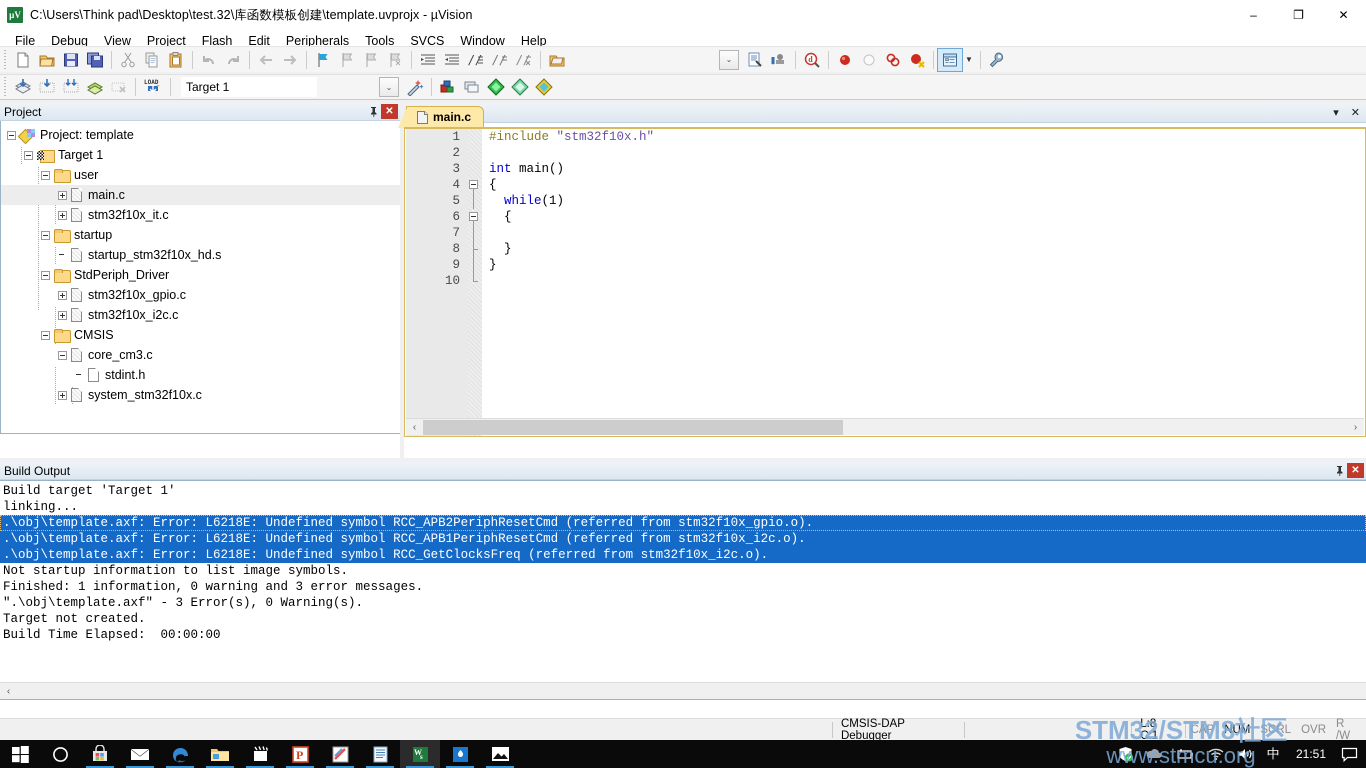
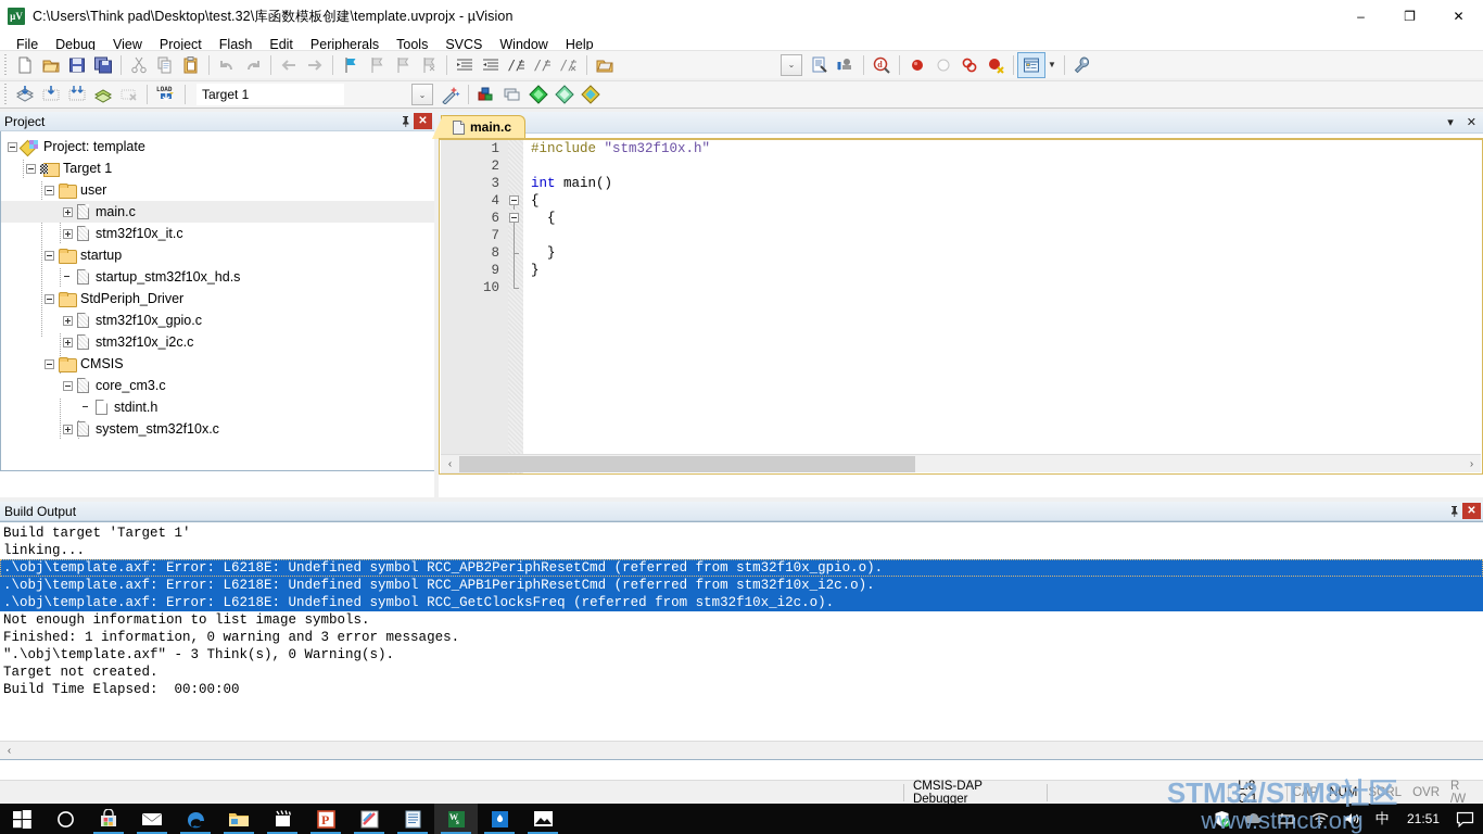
  µV
  C:\Users\Think pad\Desktop\test.32\库函数模板创建\template.uvprojx - µVision
  –
  ❐
  ✕
  File
  Debug
  View
  Project
  Flash
  Edit
  Peripherals
  Tools
  SVCS
  Window
  Help
  //
  ⌄
  d
  ▼
  Target 1
  ⌄
  Project
  ✕
  Project: template
  Target 1
  user
  main.c
  stm32f10x_it.c
  startup
  startup_stm32f10x_hd.s
  StdPeriph_Driver
  stm32f10x_gpio.c
  stm32f10x_i2c.c
  CMSIS
  core_cm3.c
  stdint.h
  system_stm32f10x.c
  ▾
  ✕
  main.c
  1
  #include "stm32f10x.h"
  2
  3
  int main()
  4
  {
- 5
- while(1)
  6
  {
  7
  8
  }
  9
  }
  10
  ‹
  ›
  Build Output
  ✕
  Build target 'Target 1'
  linking...
  .\obj\template.axf: Error: L6218E: Undefined symbol RCC_APB2PeriphResetCmd (referred from stm32f10x_gpio.o).
  .\obj\template.axf: Error: L6218E: Undefined symbol RCC_APB1PeriphResetCmd (referred from stm32f10x_i2c.o).
  .\obj\template.axf: Error: L6218E: Undefined symbol RCC_GetClocksFreq (referred from stm32f10x_i2c.o).
- Not startup information to list image symbols.
+ Not enough information to list image symbols.
  Finished: 1 information, 0 warning and 3 error messages.
- ".\obj\template.axf" - 3 Error(s), 0 Warning(s).
+ ".\obj\template.axf" - 3 Think(s), 0 Warning(s).
  Target not created.
  Build Time Elapsed: 00:00:00
  ‹
  CMSIS-DAP Debugger
  L:8 C:1
  CAP
  NUM
  SCRL
  OVR
  R /W
  STM32/STM8社区
  www.stmcu.org
  P
  W
  s
  中
  21:51
